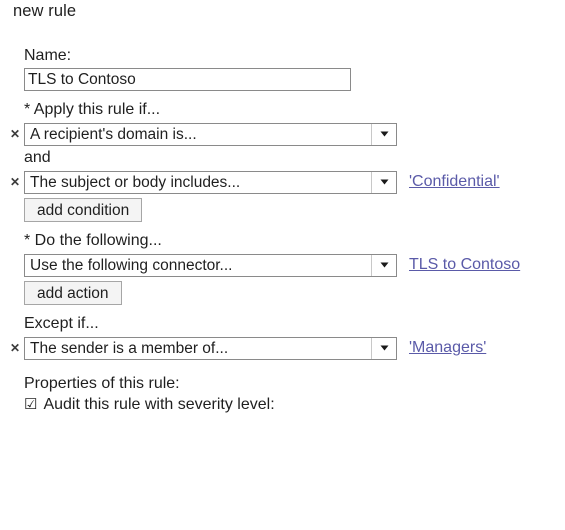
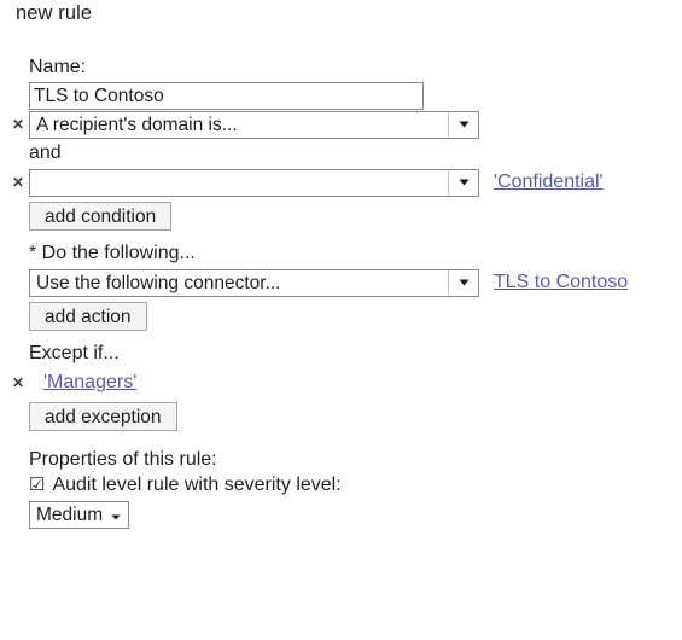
  new rule
  Name:
  TLS to Contoso
- * Apply this rule if...
  ✕
  A recipient's domain is...
  and
  ✕
- The subject or body includes...
  'Confidential'
  add condition
  * Do the following...
  Use the following connector...
  TLS to Contoso
  add action
  Except if...
  ✕
- The sender is a member of...
  'Managers'
+ add exception
  Properties of this rule:
  ☑
- Audit this rule with severity level:
+ Audit level rule with severity level:
+ Medium
